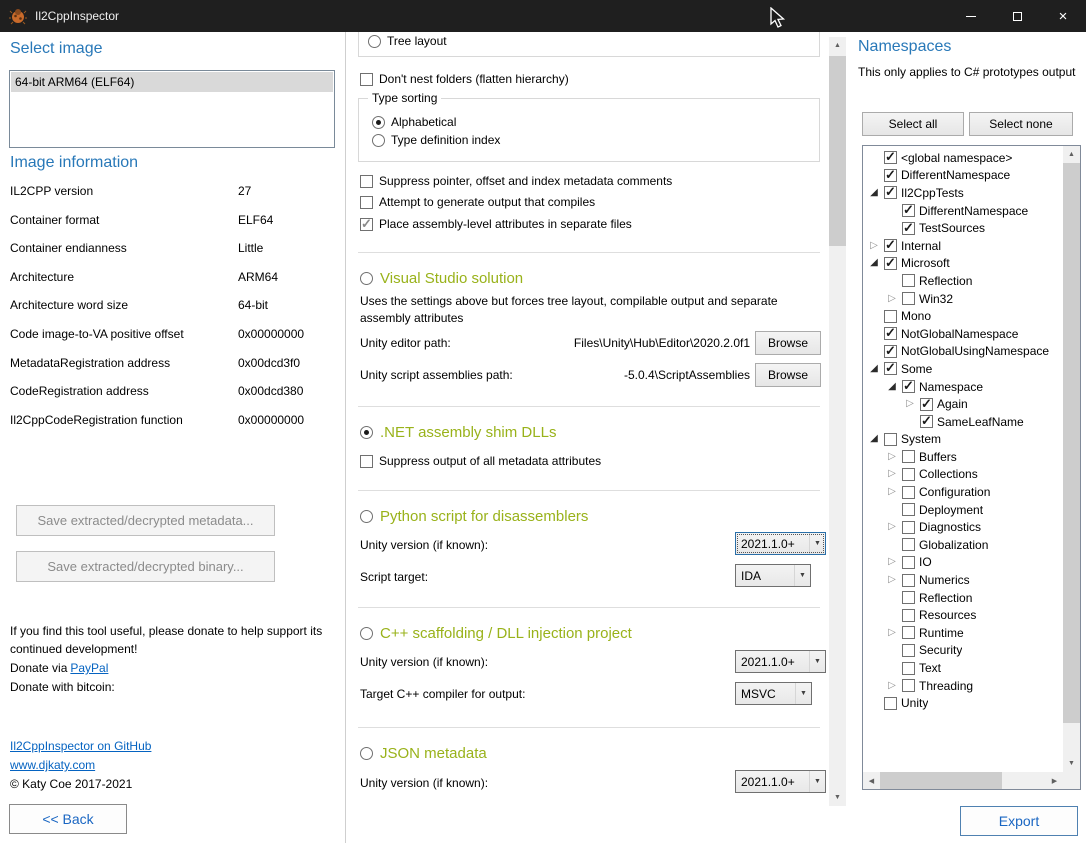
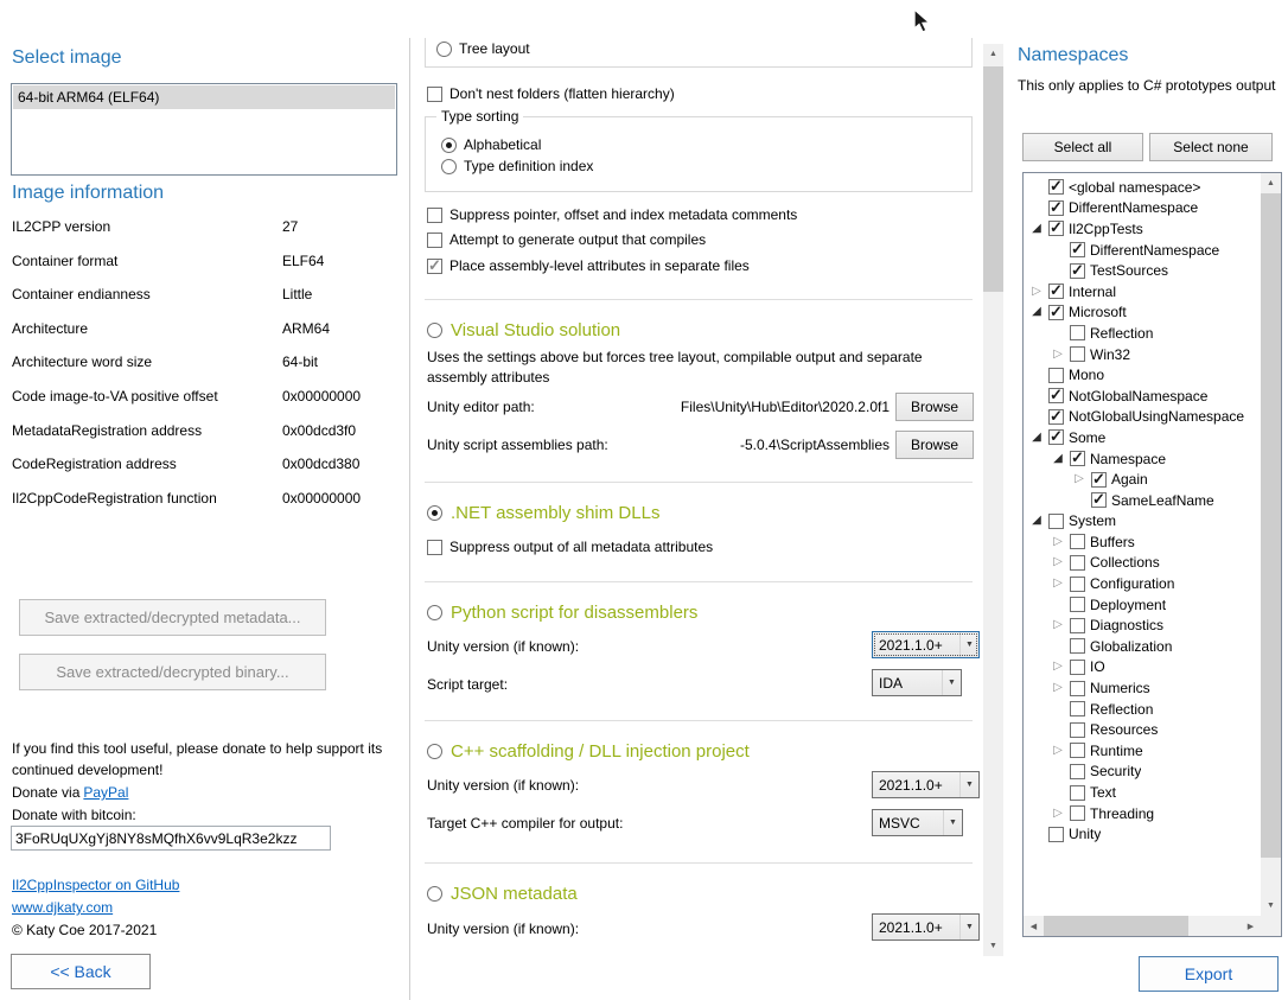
- Il2CppInspector
- ×
  Select image
  64-bit ARM64 (ELF64)
  Image information
  IL2CPP version
  27
  Container format
  ELF64
  Container endianness
  Little
  Architecture
  ARM64
  Architecture word size
  64-bit
  Code image-to-VA positive offset
  0x00000000
  MetadataRegistration address
  0x00dcd3f0
  CodeRegistration address
  0x00dcd380
  Il2CppCodeRegistration function
  0x00000000
  Save extracted/decrypted metadata...
  Save extracted/decrypted binary...
  If you find this tool useful, please donate to help support its continued development!
  Donate via PayPal
  Donate with bitcoin:
+ 3FoRUqUXgYj8NY8sMQfhX6vv9LqR3e2kzz
  Il2CppInspector on GitHub
  www.djkaty.com
  © Katy Coe 2017-2021
  << Back
  Tree layout
  Don't nest folders (flatten hierarchy)
  Type sorting
  Alphabetical
  Type definition index
  Suppress pointer, offset and index metadata comments
  Attempt to generate output that compiles
  Place assembly-level attributes in separate files
  Visual Studio solution
  Uses the settings above but forces tree layout, compilable output and separate assembly attributes
  Unity editor path:
  Files\Unity\Hub\Editor\2020.2.0f1
  Browse
  Unity script assemblies path:
  -5.0.4\ScriptAssemblies
  Browse
  .NET assembly shim DLLs
  Suppress output of all metadata attributes
  Python script for disassemblers
  Unity version (if known):
  2021.1.0+
  Script target:
  IDA
  C++ scaffolding / DLL injection project
  Unity version (if known):
  2021.1.0+
  Target C++ compiler for output:
  MSVC
  JSON metadata
  Unity version (if known):
  2021.1.0+
  Namespaces
  This only applies to C# prototypes output
  Select all
  Select none
  <global namespace>
  DifferentNamespace
  ◢
  Il2CppTests
  DifferentNamespace
  TestSources
  ▷
  Internal
  ◢
  Microsoft
  Reflection
  ▷
  Win32
  Mono
  NotGlobalNamespace
  NotGlobalUsingNamespace
  ◢
  Some
  ◢
  Namespace
  ▷
  Again
  SameLeafName
  ◢
  System
  ▷
  Buffers
  ▷
  Collections
  ▷
  Configuration
  Deployment
  ▷
  Diagnostics
  Globalization
  ▷
  IO
  ▷
  Numerics
  Reflection
  Resources
  ▷
  Runtime
  Security
  Text
  ▷
  Threading
  Unity
  Export
